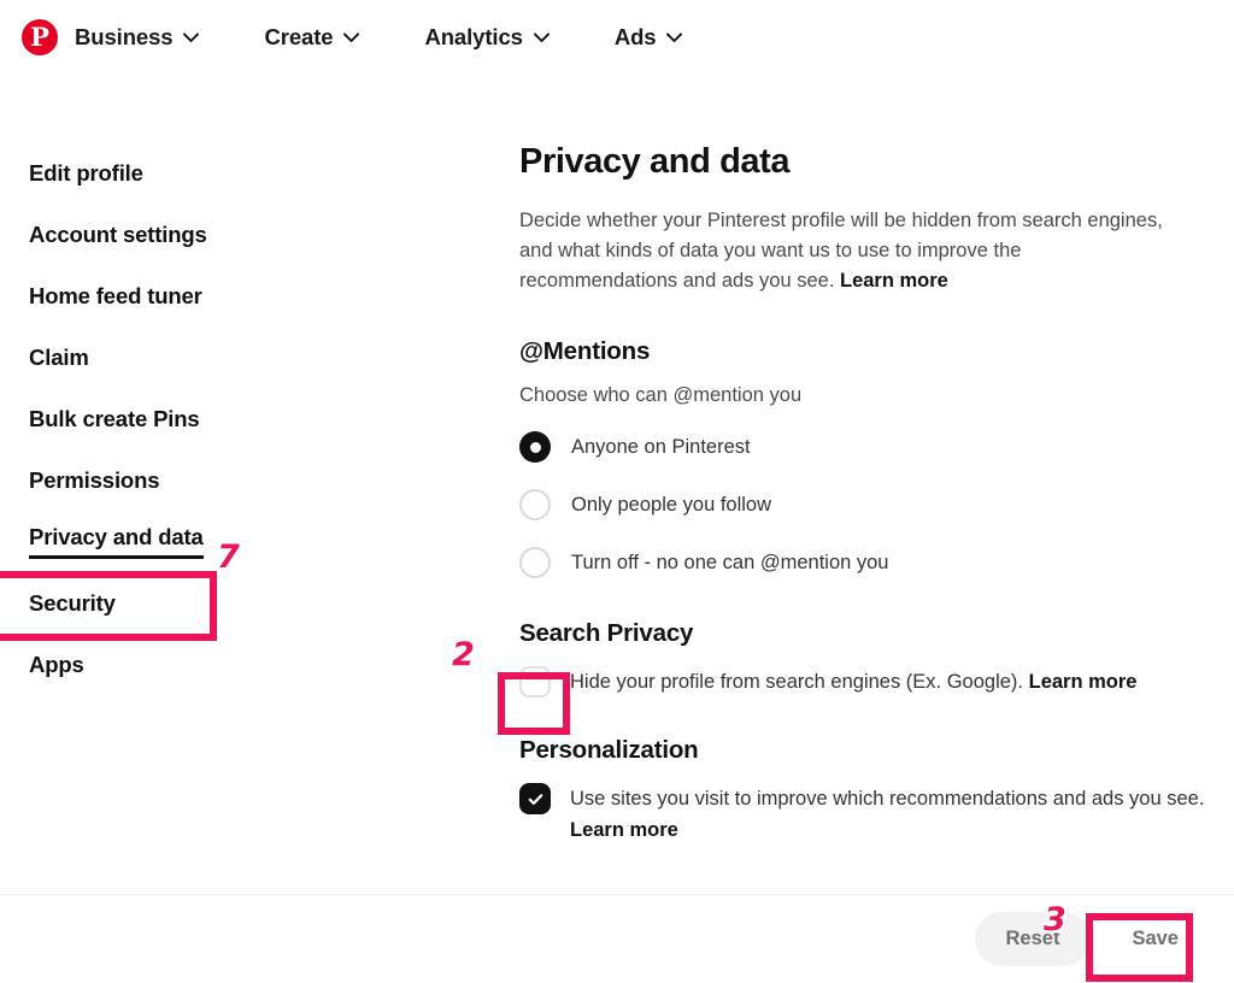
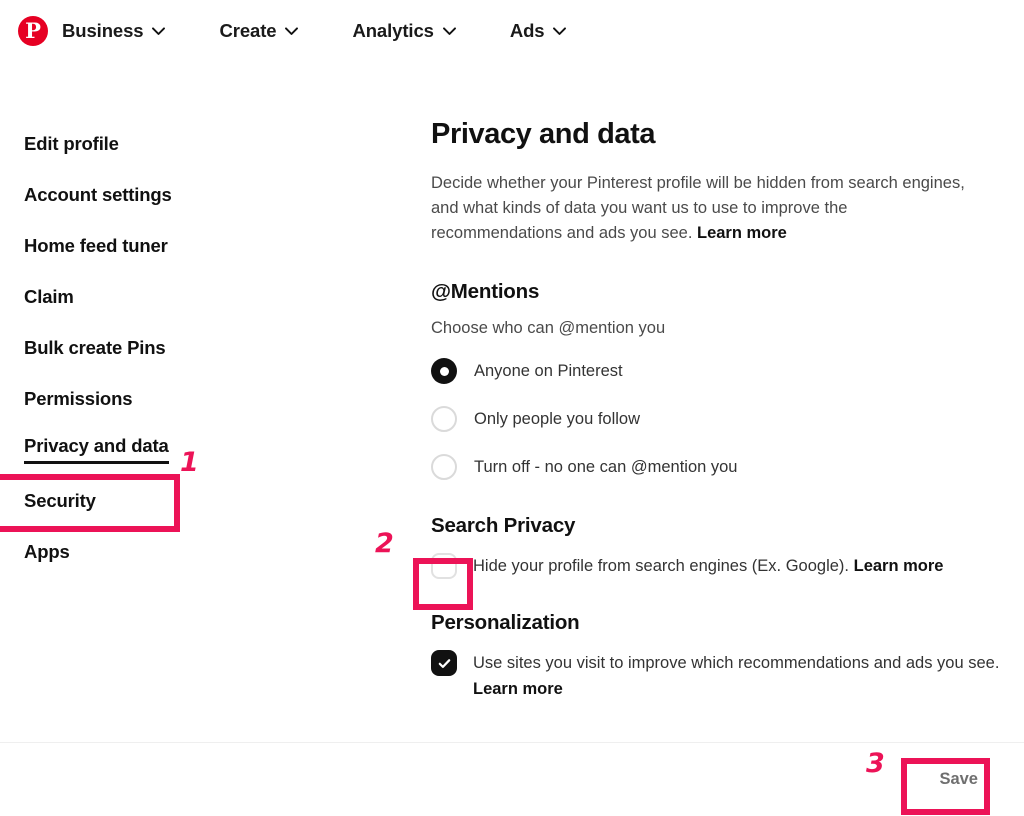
  P
  Business
  Create
  Analytics
  Ads
  Edit profile
  Account settings
  Home feed tuner
  Claim
  Bulk create Pins
  Permissions
  Privacy and data
  Security
  Apps
  Privacy and data
  Decide whether your Pinterest profile will be hidden from search engines, and what kinds of data you want us to use to improve the recommendations and ads you see. Learn more
  @Mentions
  Choose who can @mention you
  Anyone on Pinterest
  Only people you follow
  Turn off - no one can @mention you
  Search Privacy
  Hide your profile from search engines (Ex. Google). Learn more
  Personalization
  Use sites you visit to improve which recommendations and ads you see. Learn more
- Reset
  Save
- 7
+ 1
  2
  3
